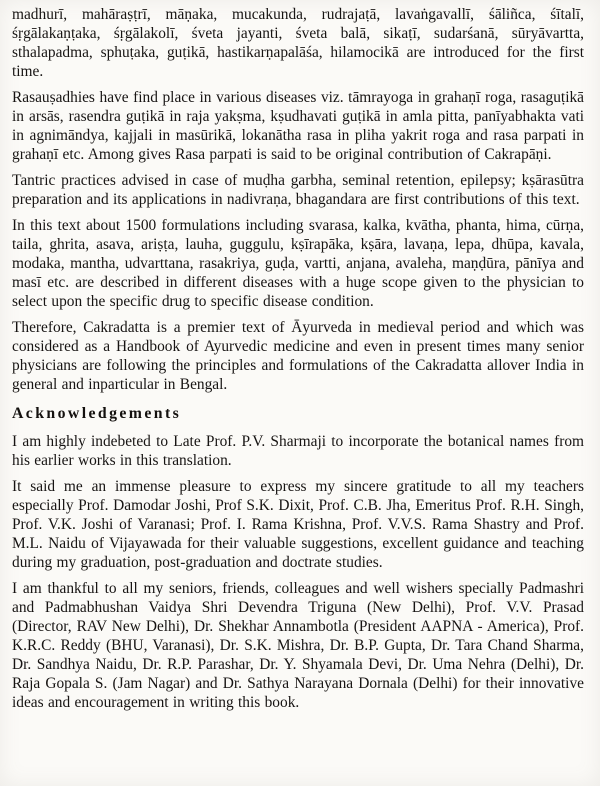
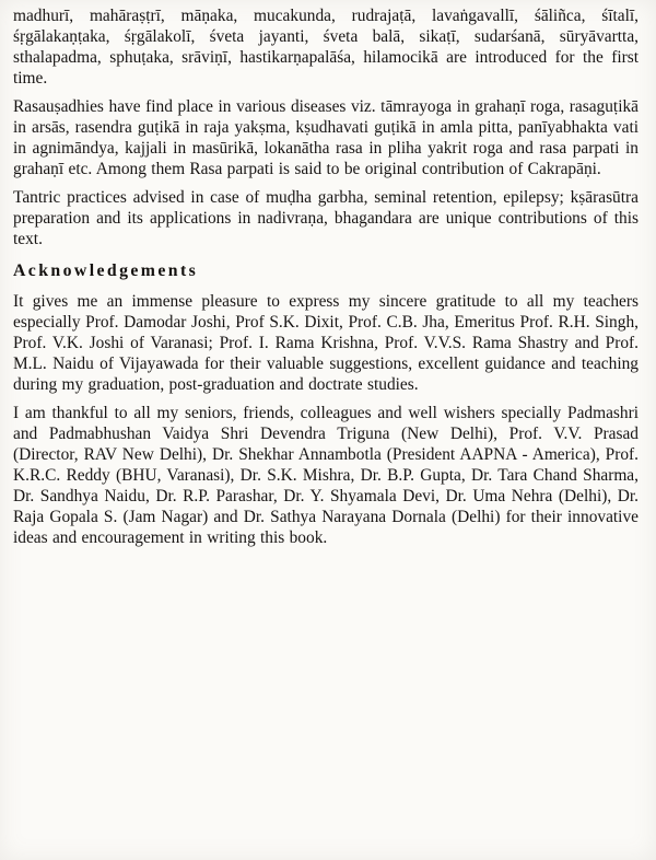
- madhurī, mahāraṣṭrī, māṇaka, mucakunda, rudrajaṭā, lavaṅgavallī, śāliñca, śītalī, śṛgālakaṇṭaka, śṛgālakolī, śveta jayanti, śveta balā, sikaṭī, sudarśanā, sūryāvartta, sthalapadma, sphuṭaka, guṭikā, hastikarṇapalāśa, hilamocikā are introduced for the first time.
+ madhurī, mahāraṣṭrī, māṇaka, mucakunda, rudrajaṭā, lavaṅgavallī, śāliñca, śītalī, śṛgālakaṇṭaka, śṛgālakolī, śveta jayanti, śveta balā, sikaṭī, sudarśanā, sūryāvartta, sthalapadma, sphuṭaka, srāviṇī, hastikarṇapalāśa, hilamocikā are introduced for the first time.
- Rasauṣadhies have find place in various diseases viz. tāmrayoga in grahaṇī roga, rasaguṭikā in arsās, rasendra guṭikā in raja yakṣma, kṣudhavati guṭikā in amla pitta, panīyabhakta vati in agnimāndya, kajjali in masūrikā, lokanātha rasa in pliha yakrit roga and rasa parpati in grahaṇī etc. Among gives Rasa parpati is said to be original contribution of Cakrapāṇi.
+ Rasauṣadhies have find place in various diseases viz. tāmrayoga in grahaṇī roga, rasaguṭikā in arsās, rasendra guṭikā in raja yakṣma, kṣudhavati guṭikā in amla pitta, panīyabhakta vati in agnimāndya, kajjali in masūrikā, lokanātha rasa in pliha yakrit roga and rasa parpati in grahaṇī etc. Among them Rasa parpati is said to be original contribution of Cakrapāṇi.
- Tantric practices advised in case of muḍha garbha, seminal retention, epilepsy; kṣārasūtra preparation and its applications in nadivraṇa, bhagandara are first contributions of this text.
+ Tantric practices advised in case of muḍha garbha, seminal retention, epilepsy; kṣārasūtra preparation and its applications in nadivraṇa, bhagandara are unique contributions of this text.
- In this text about 1500 formulations including svarasa, kalka, kvātha, phanta, hima, cūrṇa, taila, ghrita, asava, ariṣṭa, lauha, guggulu, kṣīrapāka, kṣāra, lavaṇa, lepa, dhūpa, kavala, modaka, mantha, udvarttana, rasakriya, guḍa, vartti, anjana, avaleha, maṇḍūra, pānīya and masī etc. are described in different diseases with a huge scope given to the physician to select upon the specific drug to specific disease condition.
- Therefore, Cakradatta is a premier text of Āyurveda in medieval period and which was considered as a Handbook of Ayurvedic medicine and even in present times many senior physicians are following the principles and formulations of the Cakradatta allover India in general and inparticular in Bengal.
  Acknowledgements
- I am highly indebeted to Late Prof. P.V. Sharmaji to incorporate the botanical names from his earlier works in this translation.
- It said me an immense pleasure to express my sincere gratitude to all my teachers especially Prof. Damodar Joshi, Prof S.K. Dixit, Prof. C.B. Jha, Emeritus Prof. R.H. Singh, Prof. V.K. Joshi of Varanasi; Prof. I. Rama Krishna, Prof. V.V.S. Rama Shastry and Prof. M.L. Naidu of Vijayawada for their valuable suggestions, excellent guidance and teaching during my graduation, post-graduation and doctrate studies.
+ It gives me an immense pleasure to express my sincere gratitude to all my teachers especially Prof. Damodar Joshi, Prof S.K. Dixit, Prof. C.B. Jha, Emeritus Prof. R.H. Singh, Prof. V.K. Joshi of Varanasi; Prof. I. Rama Krishna, Prof. V.V.S. Rama Shastry and Prof. M.L. Naidu of Vijayawada for their valuable suggestions, excellent guidance and teaching during my graduation, post-graduation and doctrate studies.
  I am thankful to all my seniors, friends, colleagues and well wishers specially Padmashri and Padmabhushan Vaidya Shri Devendra Triguna (New Delhi), Prof. V.V. Prasad (Director, RAV New Delhi), Dr. Shekhar Annambotla (President AAPNA - America), Prof. K.R.C. Reddy (BHU, Varanasi), Dr. S.K. Mishra, Dr. B.P. Gupta, Dr. Tara Chand Sharma, Dr. Sandhya Naidu, Dr. R.P. Parashar, Dr. Y. Shyamala Devi, Dr. Uma Nehra (Delhi), Dr. Raja Gopala S. (Jam Nagar) and Dr. Sathya Narayana Dornala (Delhi) for their innovative ideas and encouragement in writing this book.
